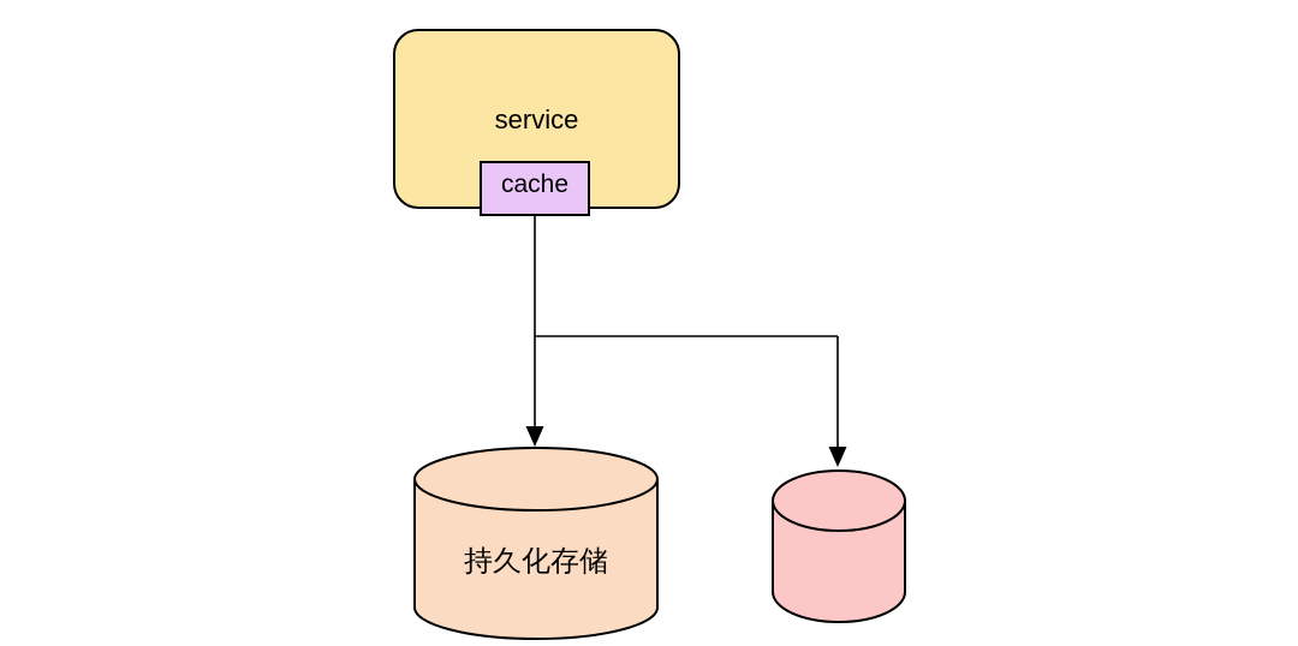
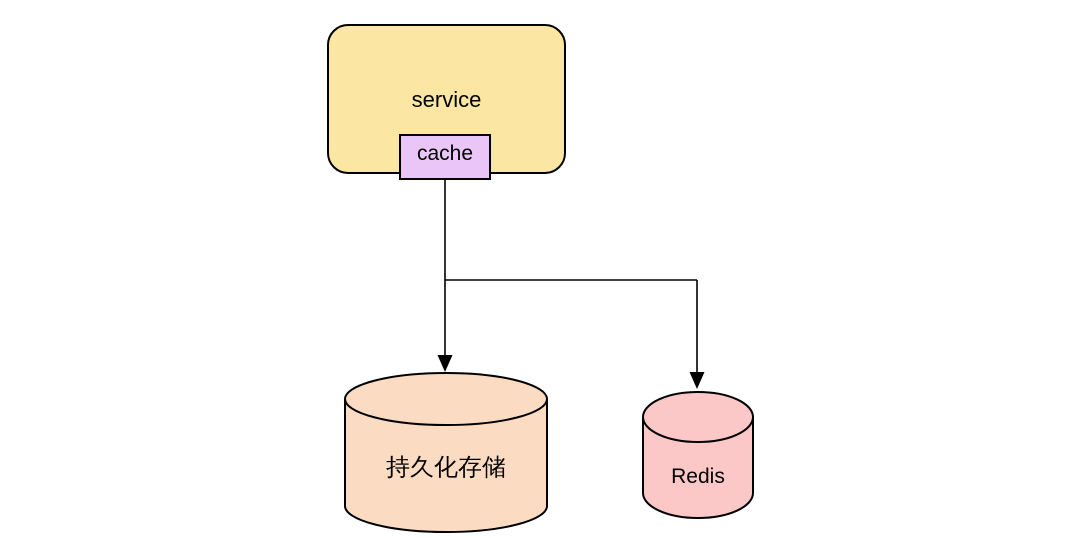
  service
  cache
  持久化存储
+ Redis
